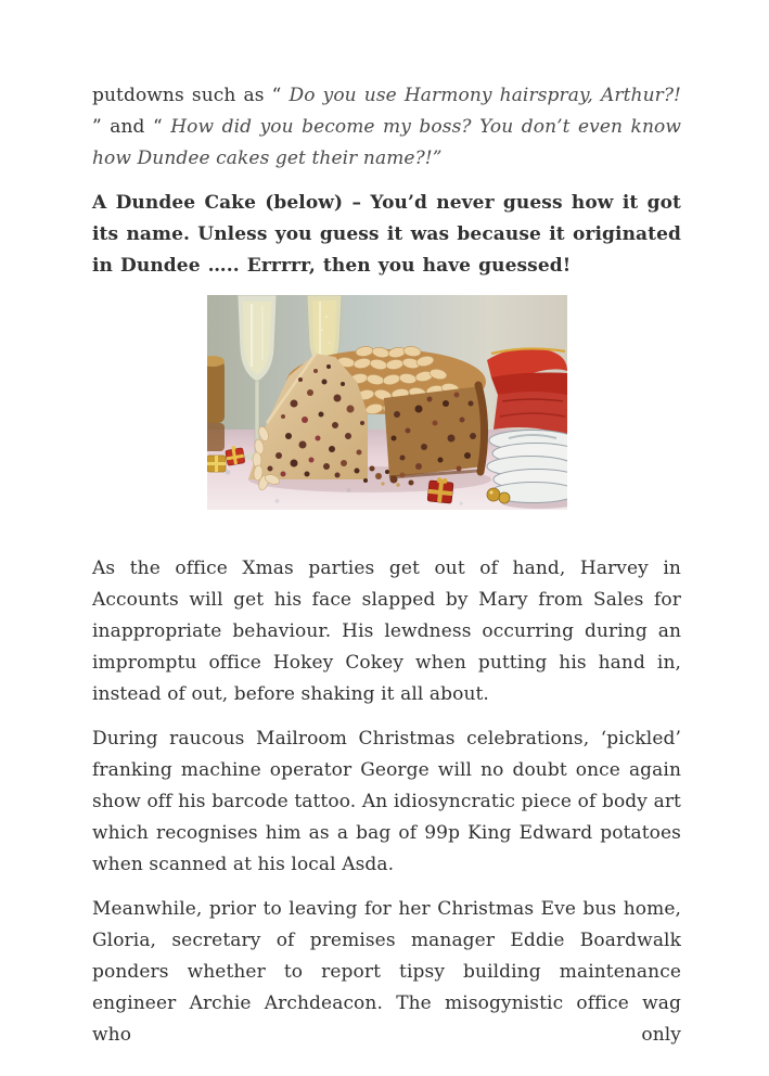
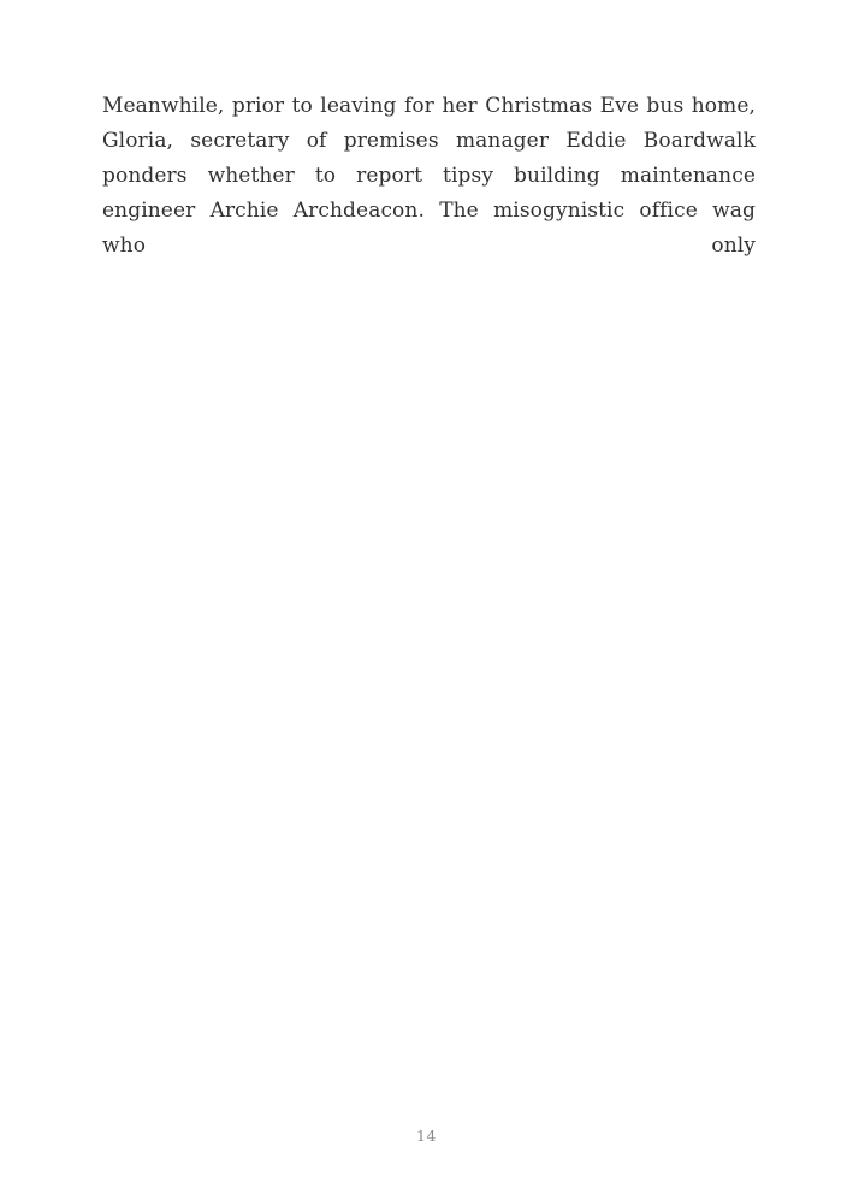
- putdowns such as “ Do you use Harmony hairspray, Arthur?! ” and “ How did you become my boss? You don’t even know how Dundee cakes get their name?!”
- A Dundee Cake (below) – You’d never guess how it got its name. Unless you guess it was because it originated in Dundee ….. Errrrr, then you have guessed!
- ❄
- As the office Xmas parties get out of hand, Harvey in Accounts will get his face slapped by Mary from Sales for inappropriate behaviour. His lewdness occurring during an impromptu office Hokey Cokey when putting his hand in, instead of out, before shaking it all about.
- During raucous Mailroom Christmas celebrations, ‘pickled’ franking machine operator George will no doubt once again show off his barcode tattoo. An idiosyncratic piece of body art which recognises him as a bag of 99p King Edward potatoes when scanned at his local Asda.
  Meanwhile, prior to leaving for her Christmas Eve bus home, Gloria, secretary of premises manager Eddie Boardwalk ponders whether to report tipsy building maintenance engineer Archie Archdeacon. The misogynistic office wag who only
+ 14
